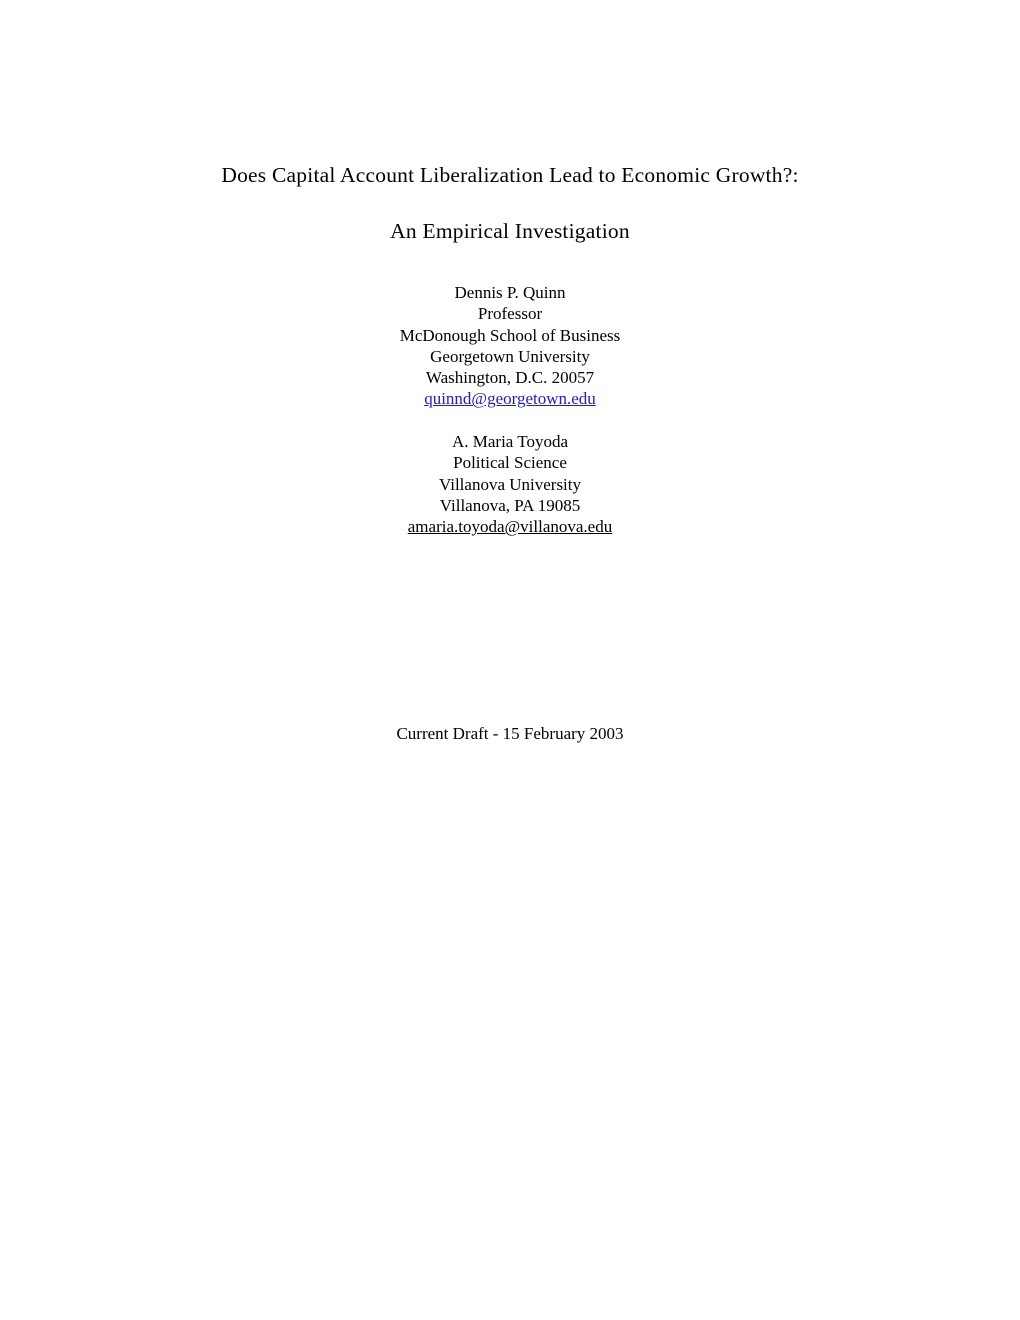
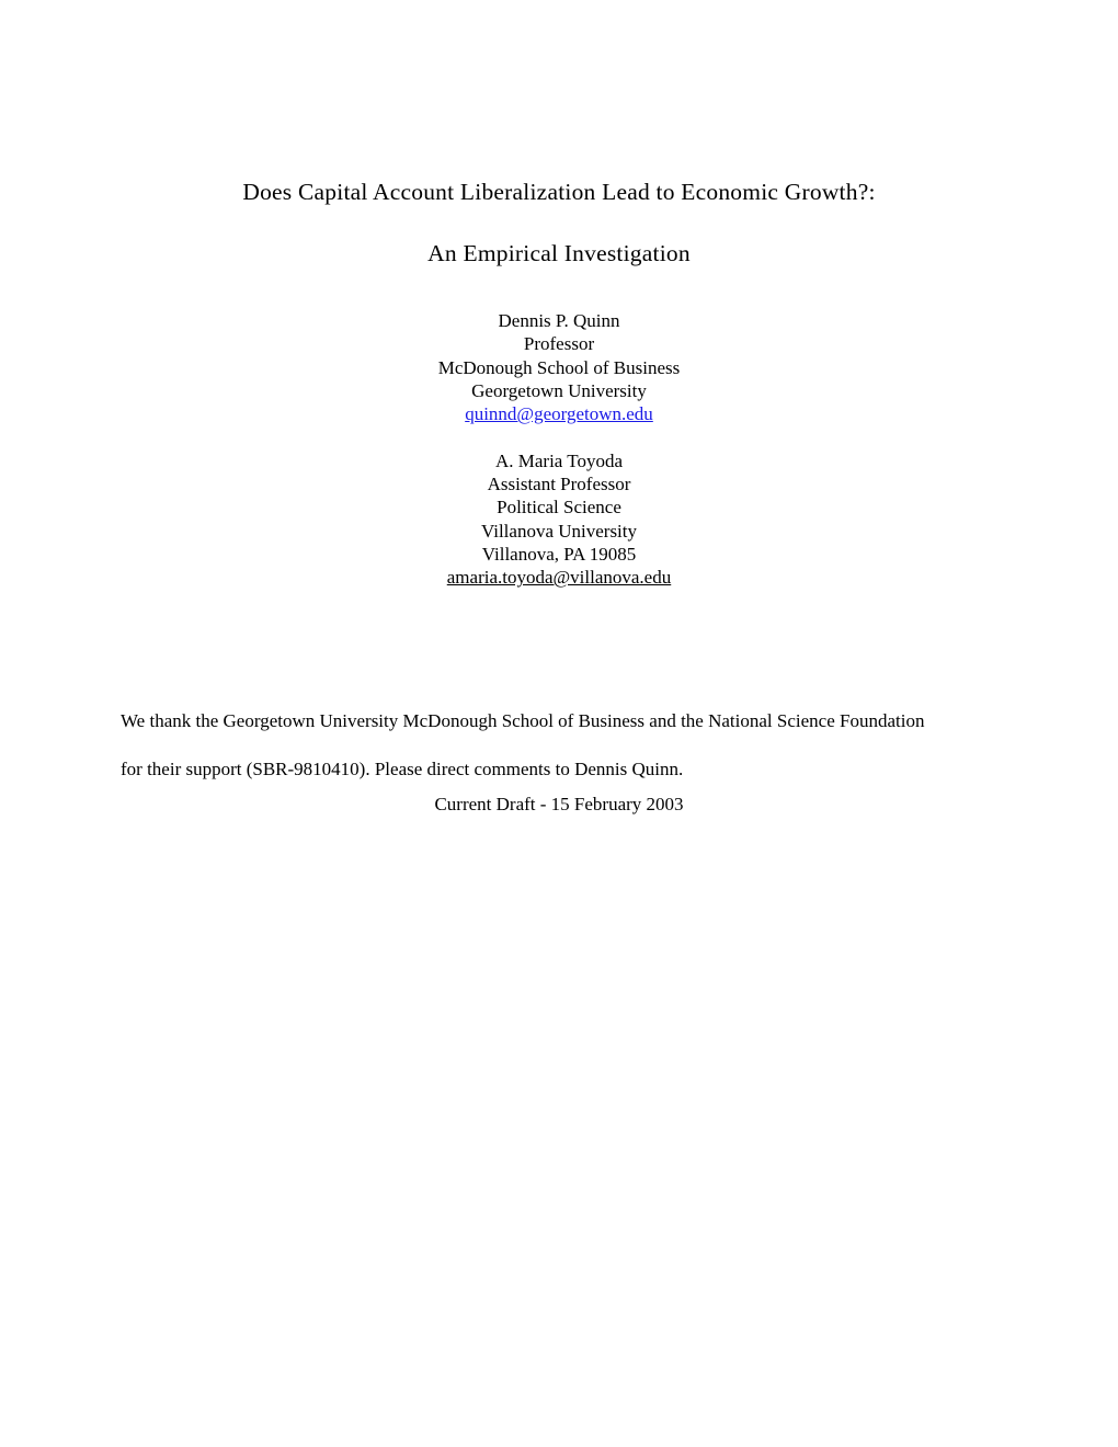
  Does Capital Account Liberalization Lead to Economic Growth?:
  An Empirical Investigation
  Dennis P. Quinn
  Professor
  McDonough School of Business
  Georgetown University
- Washington, D.C. 20057
  quinnd@georgetown.edu
  A. Maria Toyoda
+ Assistant Professor
  Political Science
  Villanova University
  Villanova, PA 19085
  amaria.toyoda@villanova.edu
+ We thank the Georgetown University McDonough School of Business and the National Science Foundation
+ for their support (SBR-9810410). Please direct comments to Dennis Quinn.
  Current Draft - 15 February 2003
